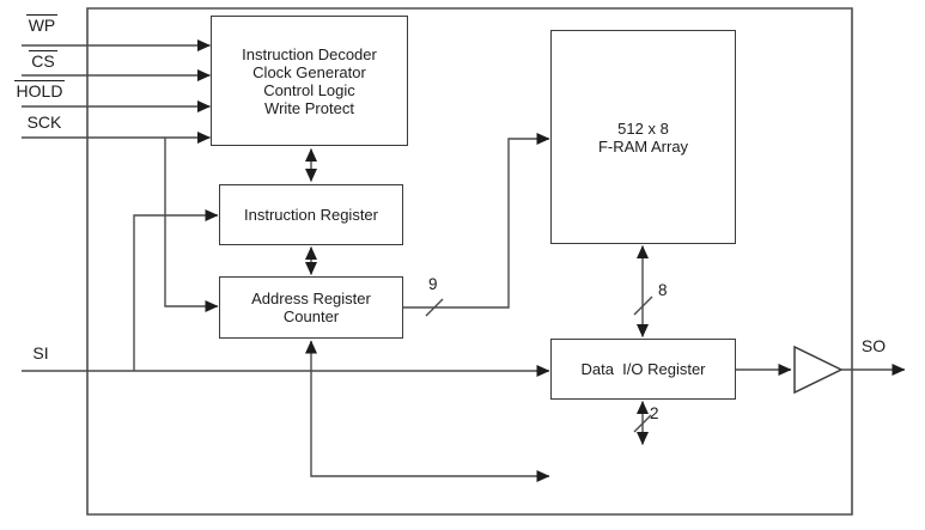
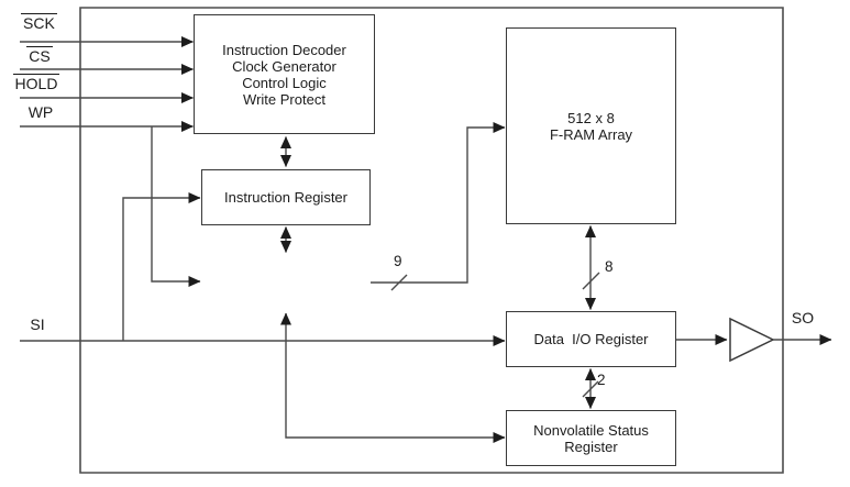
  Instruction Decoder
  Clock Generator
  Control Logic
  Write Protect
  Instruction Register
- Address Register
- Counter
  512 x 8
  F-RAM Array
  Data I/O Register
+ Nonvolatile Status
+ Register
- WP
+ SCK
  CS
  HOLD
- SCK
+ WP
  SI
  SO
  9
  8
  2
